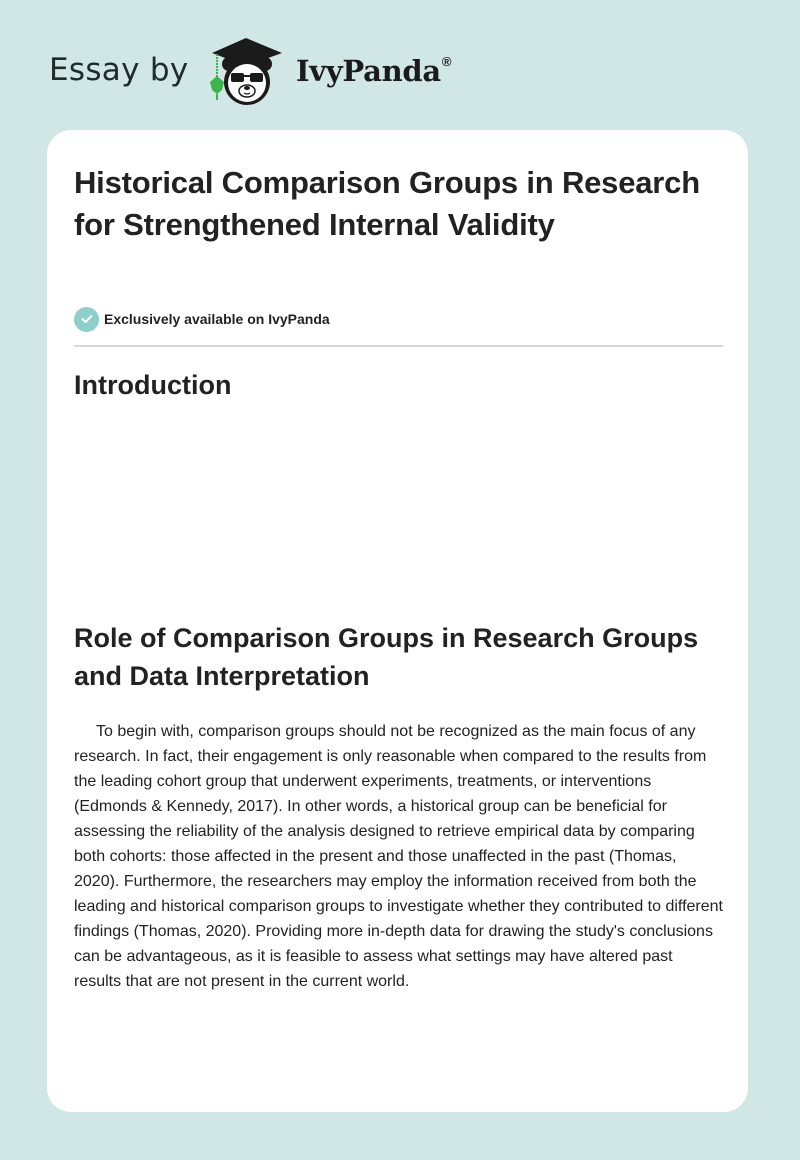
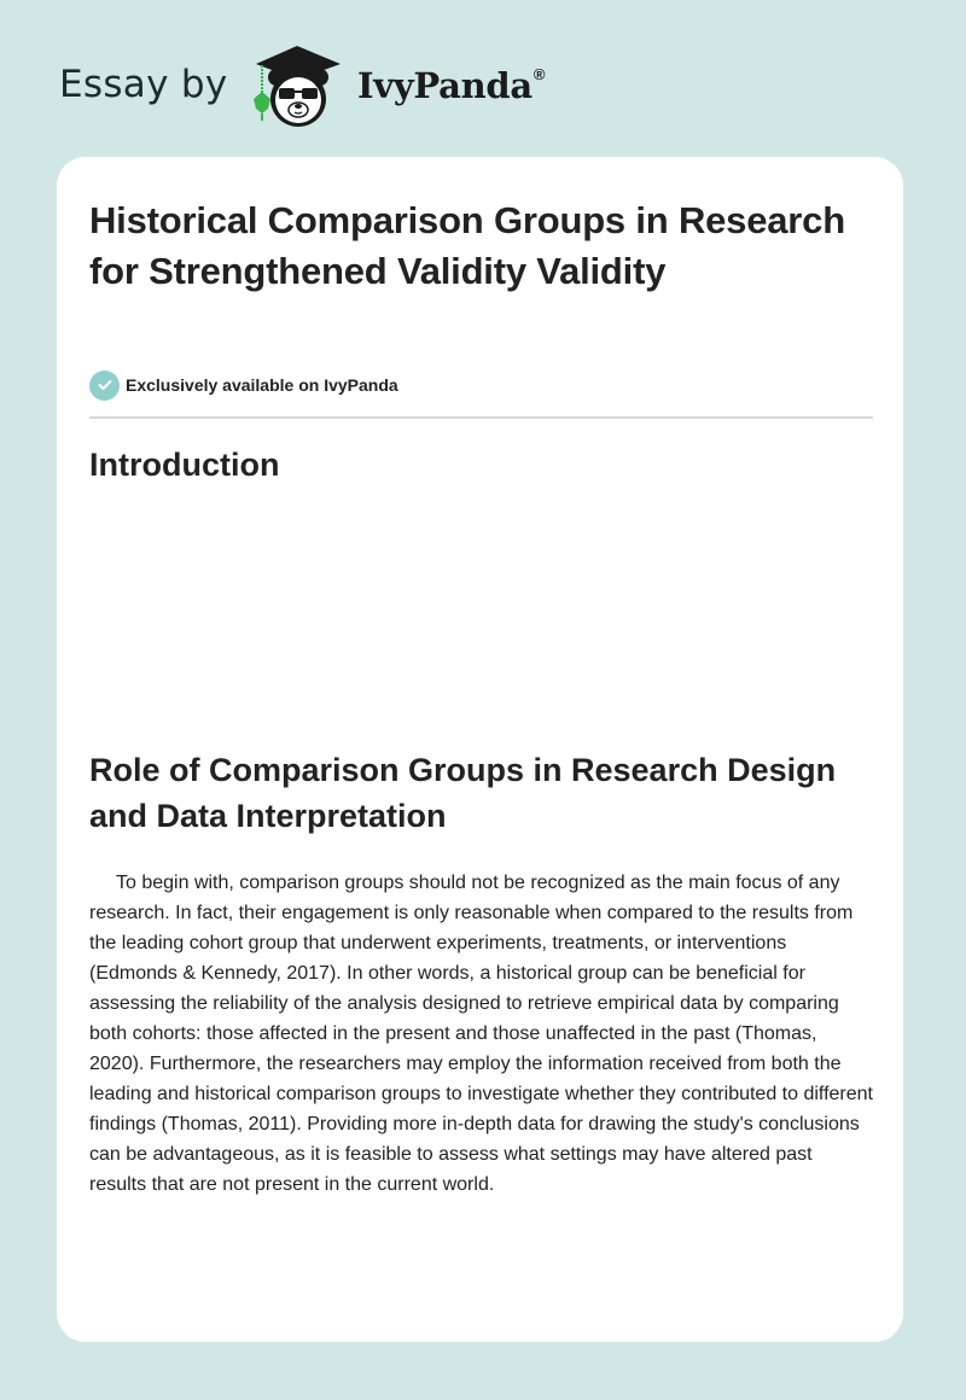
  Essay by
  IvyPanda®
- Historical Comparison Groups in Research for Strengthened Internal Validity
+ Historical Comparison Groups in Research for Strengthened Validity Validity
  Exclusively available on IvyPanda
  Introduction
- Role of Comparison Groups in Research Groups and Data Interpretation
+ Role of Comparison Groups in Research Design and Data Interpretation
- To begin with, comparison groups should not be recognized as the main focus of any research. In fact, their engagement is only reasonable when compared to the results from the leading cohort group that underwent experiments, treatments, or interventions (Edmonds & Kennedy, 2017). In other words, a historical group can be beneficial for assessing the reliability of the analysis designed to retrieve empirical data by comparing both cohorts: those affected in the present and those unaffected in the past (Thomas, 2020). Furthermore, the researchers may employ the information received from both the leading and historical comparison groups to investigate whether they contributed to different findings (Thomas, 2020). Providing more in-depth data for drawing the study's conclusions can be advantageous, as it is feasible to assess what settings may have altered past results that are not present in the current world.
+ To begin with, comparison groups should not be recognized as the main focus of any research. In fact, their engagement is only reasonable when compared to the results from the leading cohort group that underwent experiments, treatments, or interventions (Edmonds & Kennedy, 2017). In other words, a historical group can be beneficial for assessing the reliability of the analysis designed to retrieve empirical data by comparing both cohorts: those affected in the present and those unaffected in the past (Thomas, 2020). Furthermore, the researchers may employ the information received from both the leading and historical comparison groups to investigate whether they contributed to different findings (Thomas, 2011). Providing more in-depth data for drawing the study's conclusions can be advantageous, as it is feasible to assess what settings may have altered past results that are not present in the current world.
